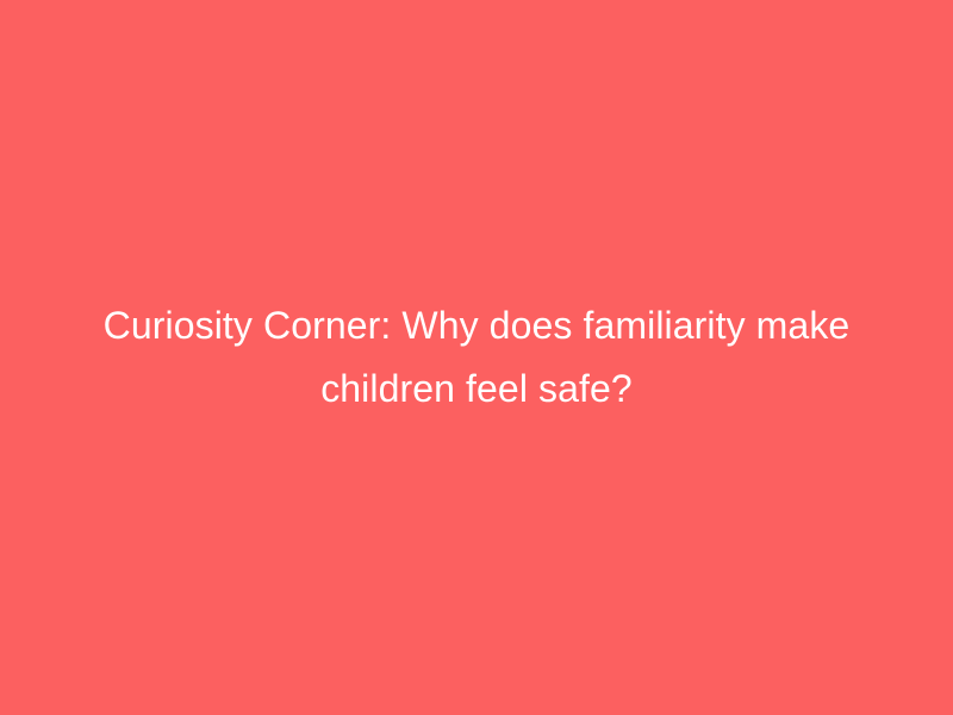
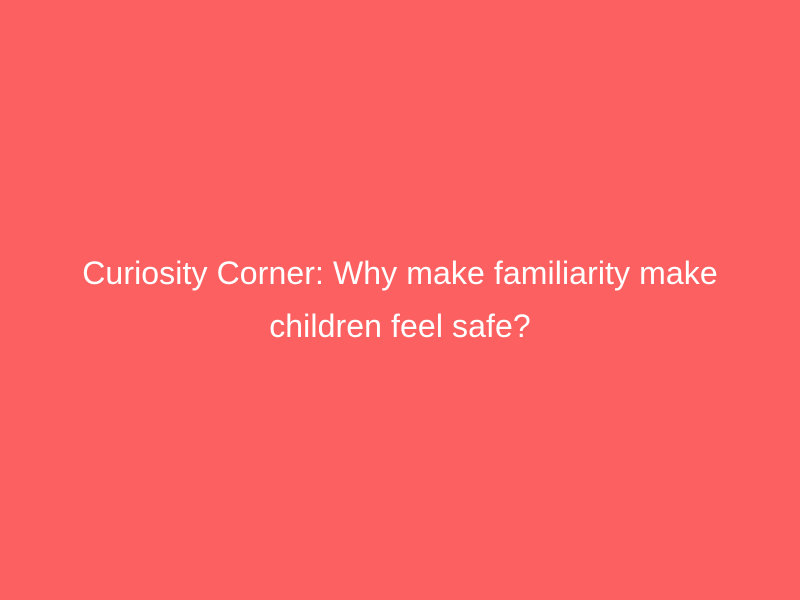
- Curiosity Corner: Why does familiarity make children feel safe?
+ Curiosity Corner: Why make familiarity make children feel safe?
